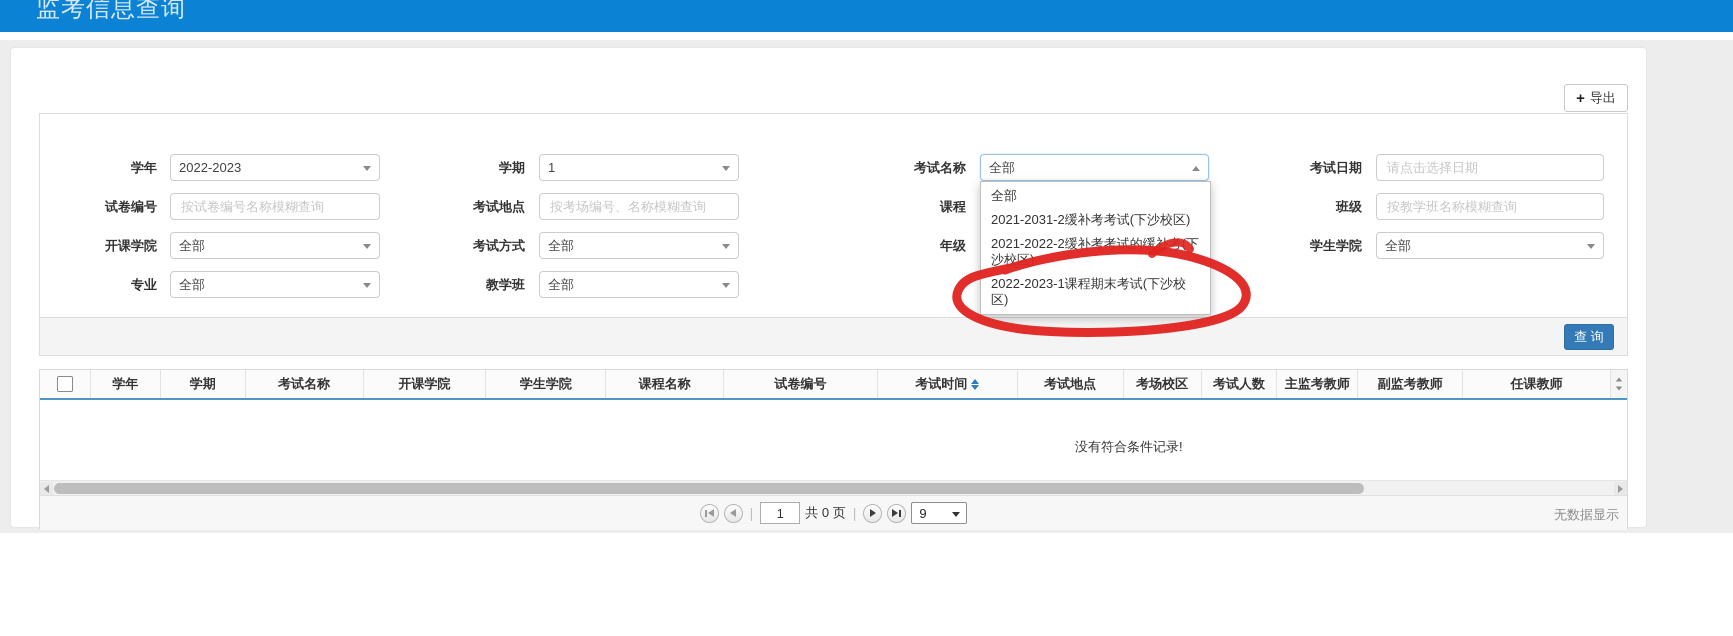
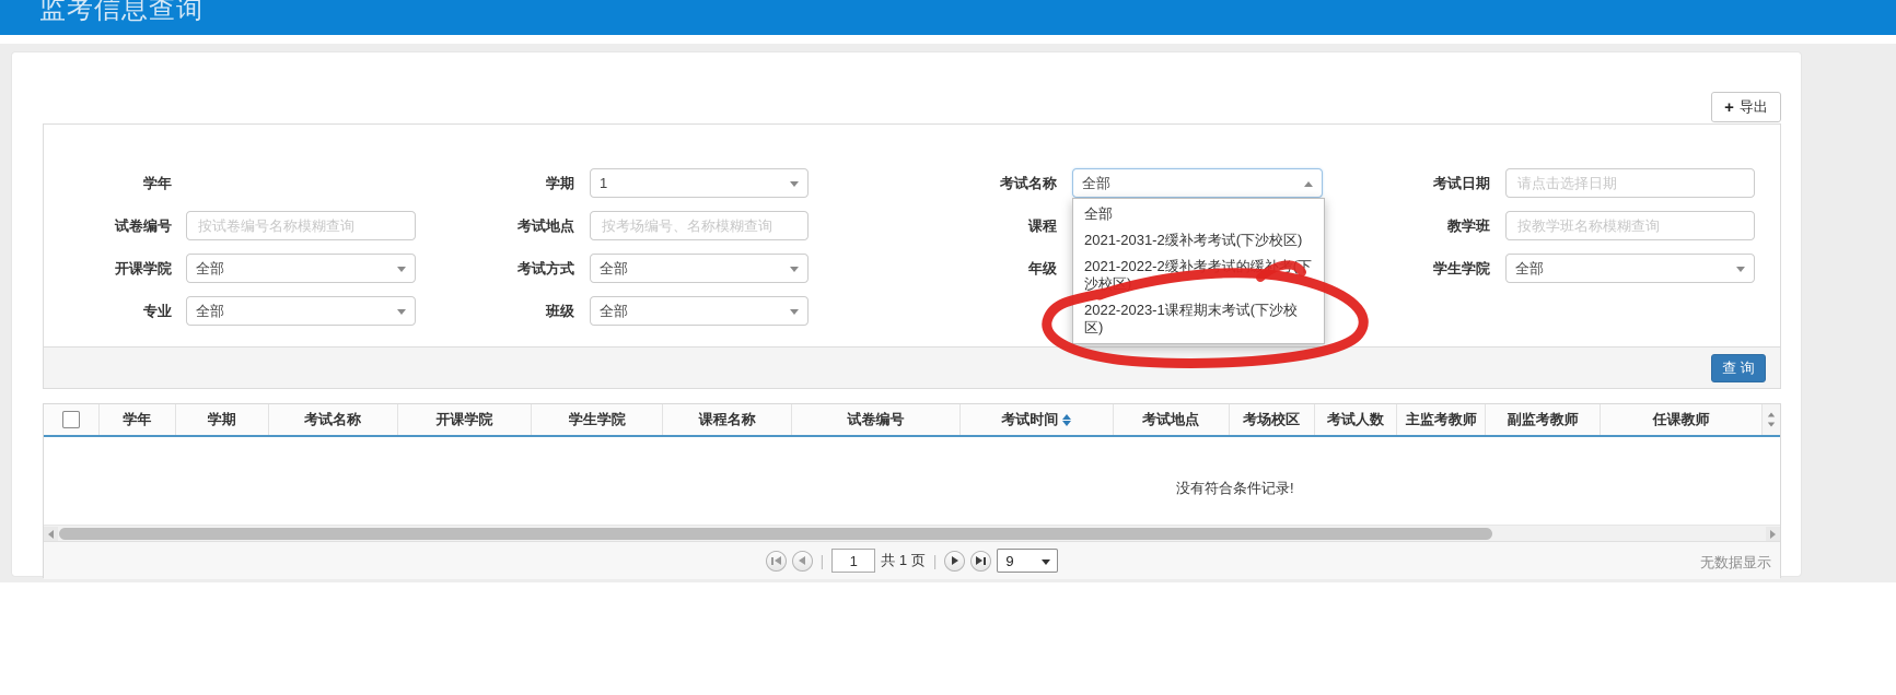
  监考信息查询
  +
  导出
  学年
- 2022-2023
  学期
  1
  考试名称
  全部
  全部
  2021-2031-2缓补考考试(下沙校区)
  2021-2022-2缓补考考试的缓下沙校
  2022-2023-1课程期末考试(下沙校区)
  考试日期
  请点击选择日期
  试卷编号
  按试卷编号名称模糊查询
  考试地点
  按考场编号、名称模糊查询
  课程
- 班级
+ 教学班
  按教学班名称模糊查询
  开课学院
  全部
  考试方式
  全部
  年级
  学生学院
  全部
  专业
  全部
- 教学班
+ 班级
  全部
  查 询
  学年
  学期
  考试名称
  开课学院
  学生学院
  课程名称
  试卷编号
  考试时间
  考试地点
  考场校区
  考试人数
  主监考教师
  副监考教师
  任课教师
  没有符合条件记录!
  |
  1
- 共 0 页
+ 共 1 页
  |
  9
  无数据显示
